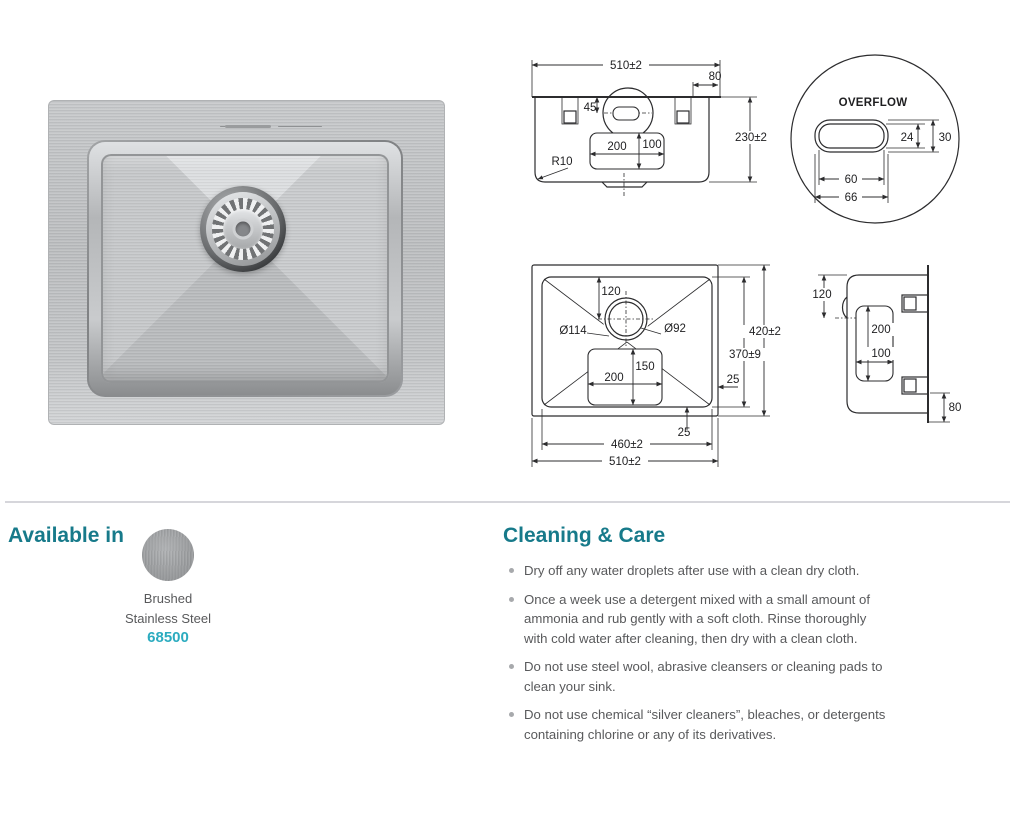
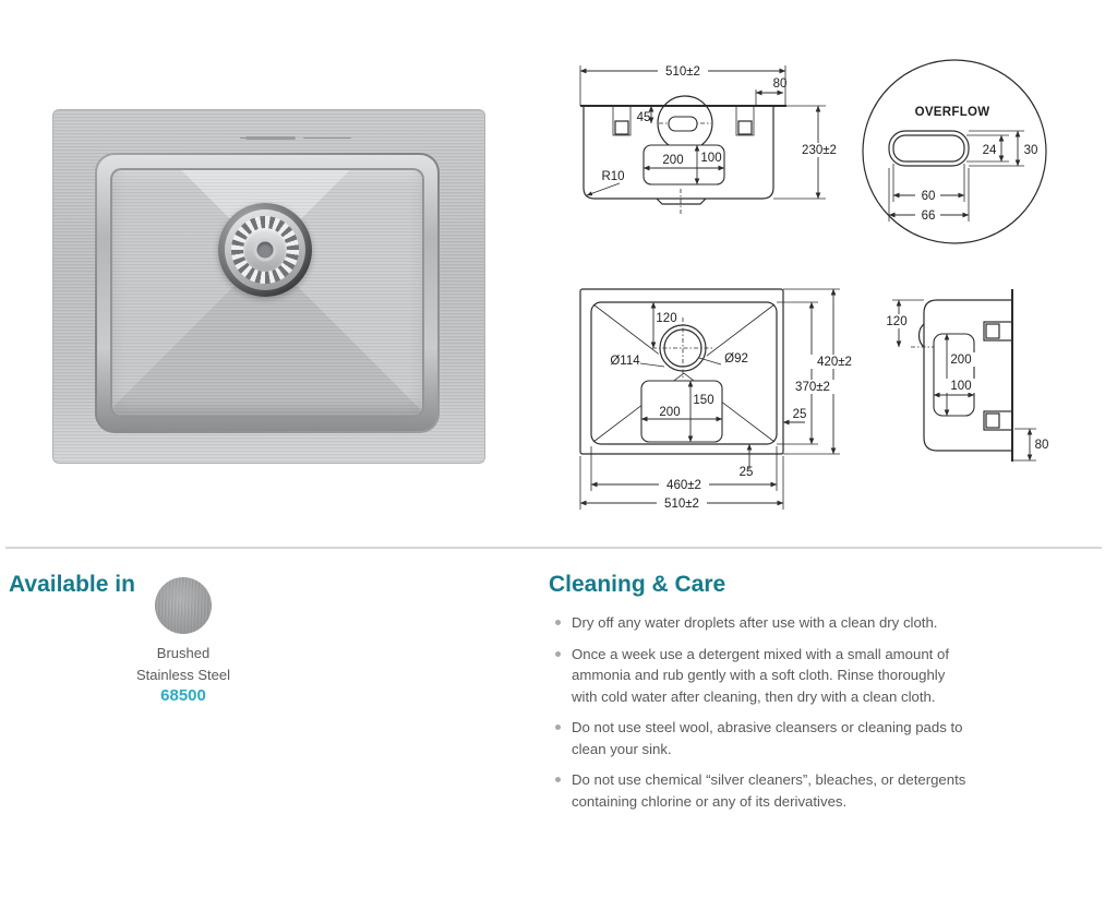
  510±2
  80
  45
  200
  100
  230±2
  R10
  OVERFLOW
  24
  30
  60
  66
  120
  Ø114
  Ø92
  150
  200
  25
  25
- 370±9
+ 370±2
  420±2
  460±2
  510±2
  120
  200
  100
  80
  Available in
  Brushed
  Stainless Steel
  68500
  Cleaning & Care
  Dry off any water droplets after use with a clean dry cloth.
  Once a week use a detergent mixed with a small amount of
  ammonia and rub gently with a soft cloth. Rinse thoroughly
  with cold water after cleaning, then dry with a clean cloth.
  Do not use steel wool, abrasive cleansers or cleaning pads to
  clean your sink.
  Do not use chemical “silver cleaners”, bleaches, or detergents
  containing chlorine or any of its derivatives.
